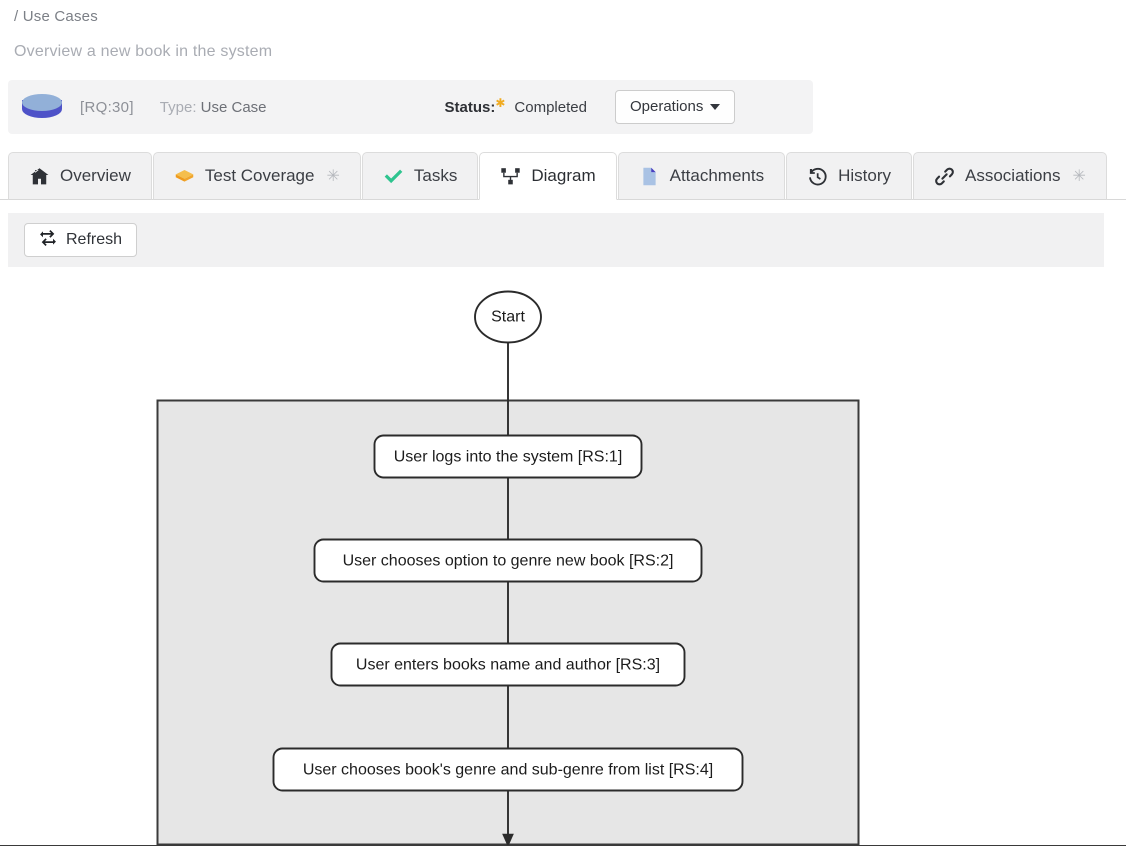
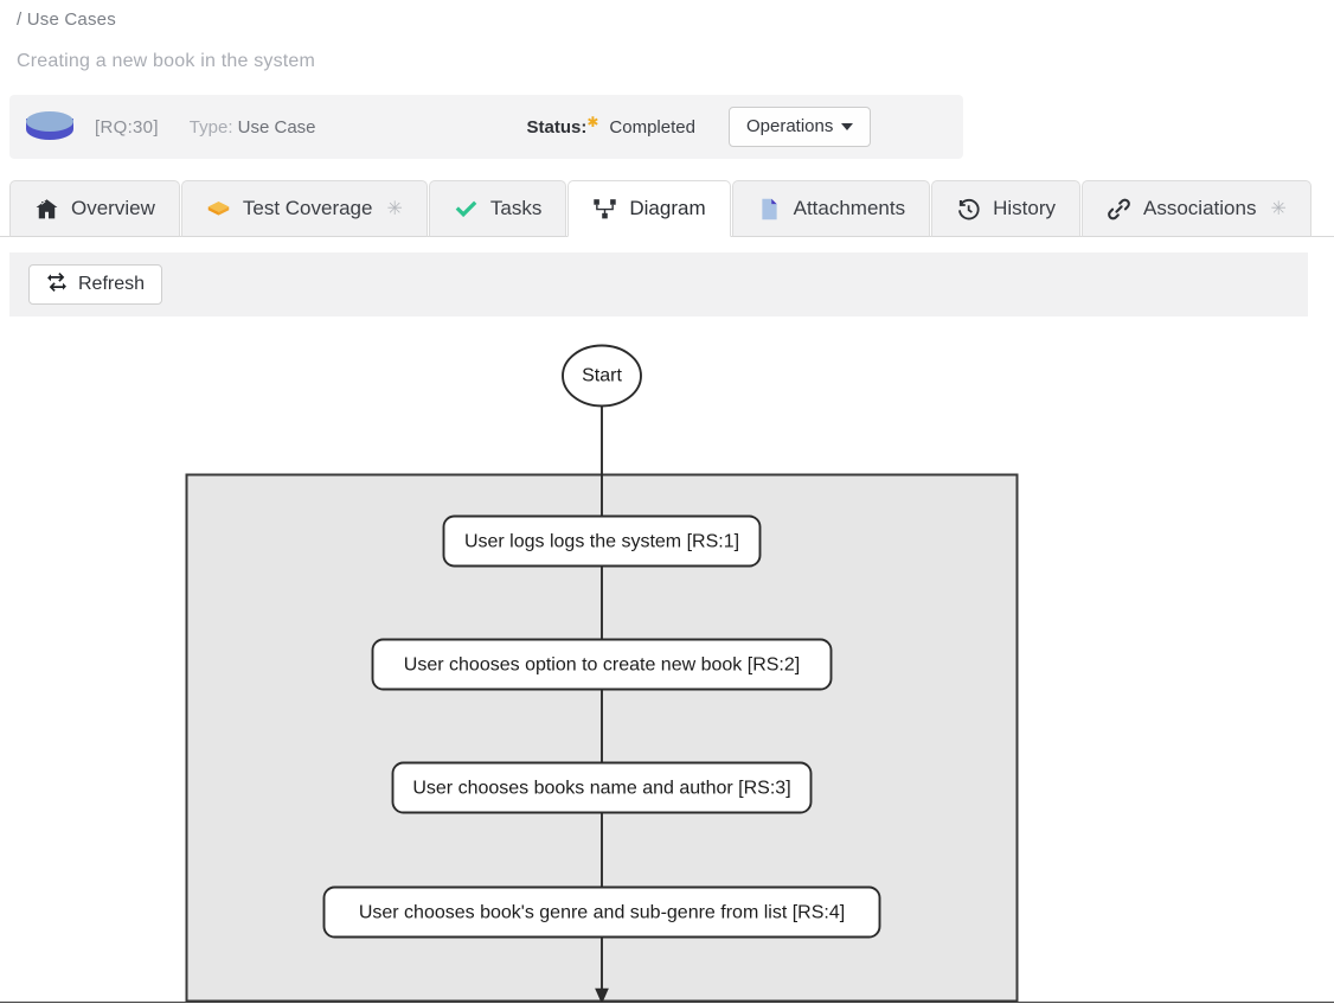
  / Use Cases
- Overview a new book in the system
+ Creating a new book in the system
  [RQ:30]
  Type: Use Case
  Status:
  ✱
  Completed
  Operations
  Overview
  Test Coverage
  ✳
  Tasks
  Diagram
  Attachments
  History
  Associations
  ✳
  Refresh
  Start
- User logs into the system [RS:1]
+ User logs logs the system [RS:1]
- User chooses option to genre new book [RS:2]
+ User chooses option to create new book [RS:2]
- User enters books name and author [RS:3]
+ User chooses books name and author [RS:3]
  User chooses book's genre and sub-genre from list [RS:4]
